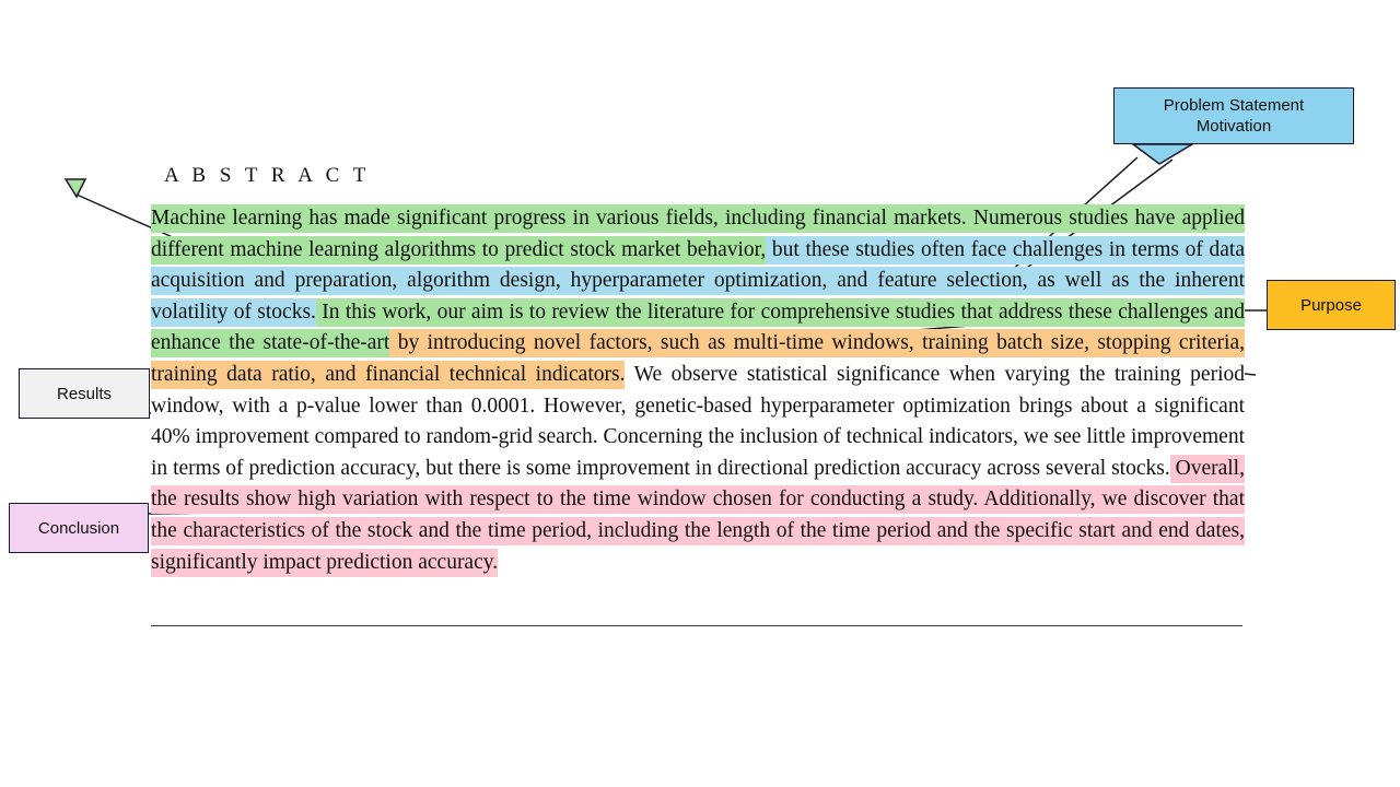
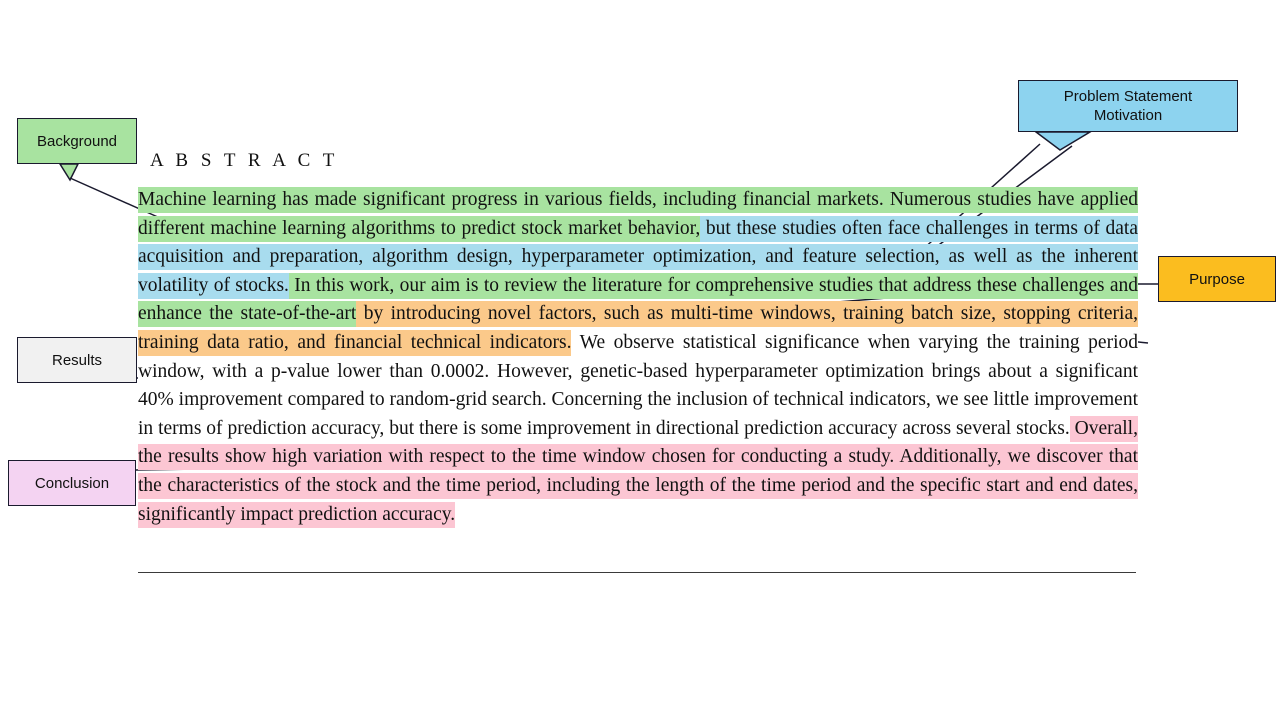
  A B S T R A C T
- Machine learning has made significant progress in various fields, including financial markets. Numerous studies have applied different machine learning algorithms to predict stock market behavior, but these studies often face challenges in terms of data acquisition and preparation, algorithm design, hyperparameter optimization, and feature selection, as well as the inherent volatility of stocks. In this work, our aim is to review the literature for comprehensive studies that address these challenges and enhance the state-of-the-art by introducing novel factors, such as multi-time windows, training batch size, stopping criteria, training data ratio, and financial technical indicators. We observe statistical significance when varying the training period window, with a p-value lower than 0.0001. However, genetic-based hyperparameter optimization brings about a significant 40% improvement compared to random-grid search. Concerning the inclusion of technical indicators, we see little improvement in terms of prediction accuracy, but there is some improvement in directional prediction accuracy across several stocks. Overall, the results show high variation with respect to the time window chosen for conducting a study. Additionally, we discover that the characteristics of the stock and the time period, including the length of the time period and the specific start and end dates, significantly impact prediction accuracy.
+ Machine learning has made significant progress in various fields, including financial markets. Numerous studies have applied different machine learning algorithms to predict stock market behavior, but these studies often face challenges in terms of data acquisition and preparation, algorithm design, hyperparameter optimization, and feature selection, as well as the inherent volatility of stocks. In this work, our aim is to review the literature for comprehensive studies that address these challenges and enhance the state-of-the-art by introducing novel factors, such as multi-time windows, training batch size, stopping criteria, training data ratio, and financial technical indicators. We observe statistical significance when varying the training period window, with a p-value lower than 0.0002. However, genetic-based hyperparameter optimization brings about a significant 40% improvement compared to random-grid search. Concerning the inclusion of technical indicators, we see little improvement in terms of prediction accuracy, but there is some improvement in directional prediction accuracy across several stocks. Overall, the results show high variation with respect to the time window chosen for conducting a study. Additionally, we discover that the characteristics of the stock and the time period, including the length of the time period and the specific start and end dates, significantly impact prediction accuracy.
+ Background
  Problem Statement
  Motivation
  Purpose
  Results
  Conclusion
